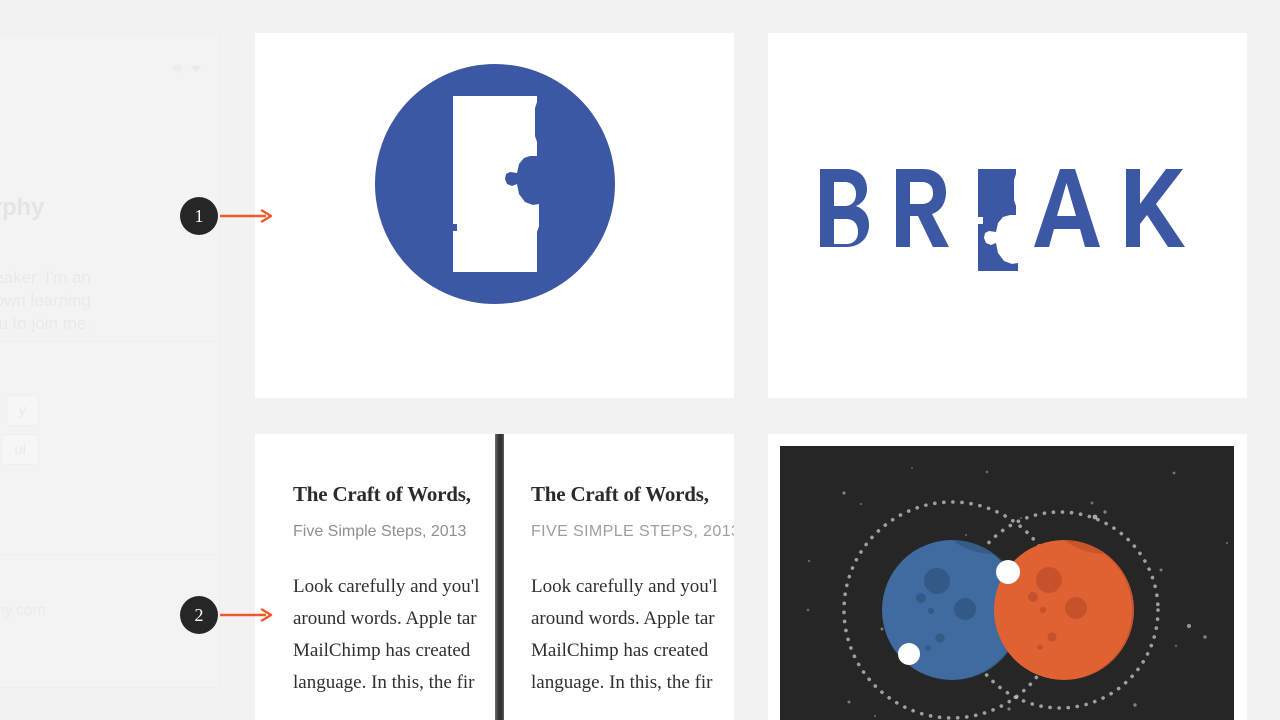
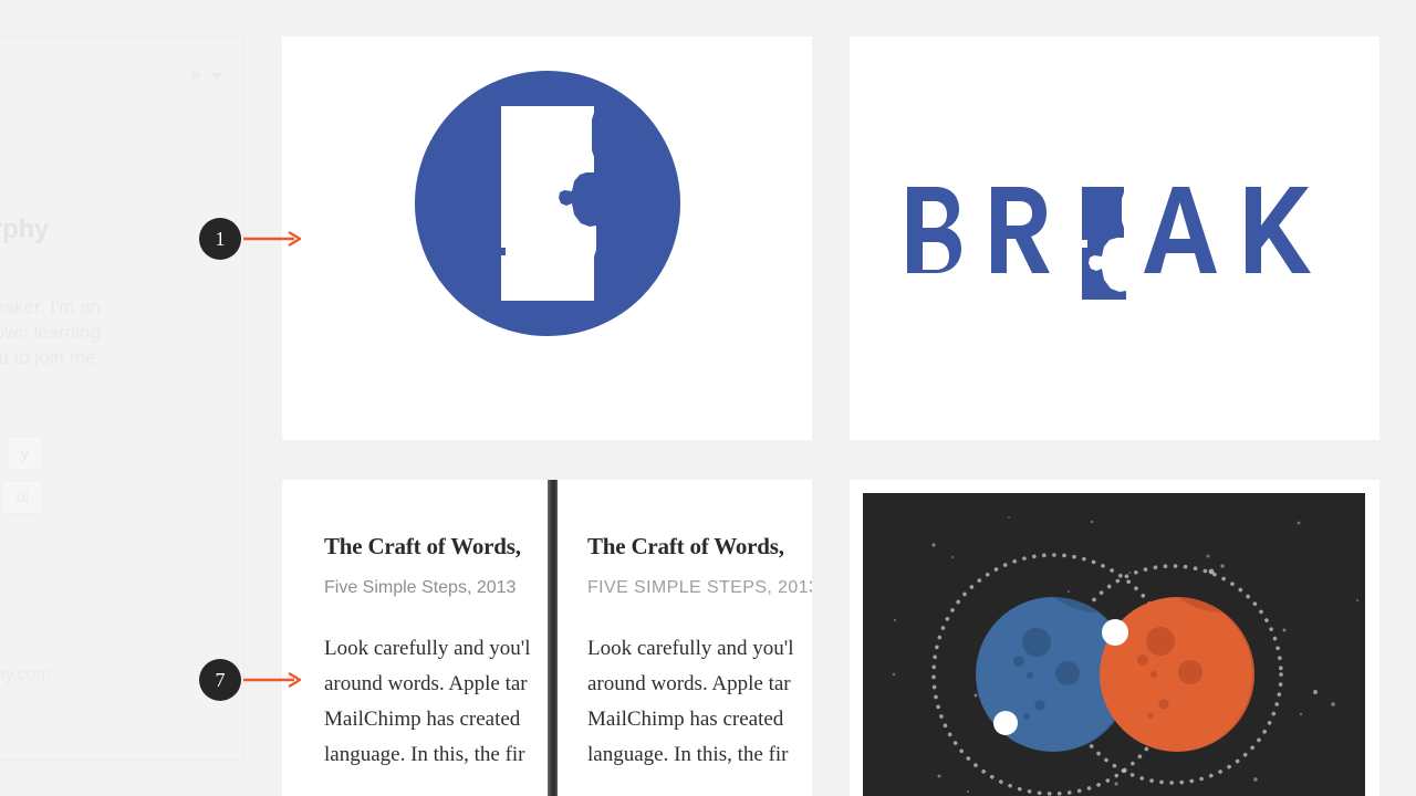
  The Craft of Words,
  Five Simple Steps, 2013
  Look carefully and you'l
  around words. Apple tar
  MailChimp has created
  language. In this, the fir
  The Craft of Words,
  FIVE SIMPLE STEPS, 201
  Look carefully and you'l
  around words. Apple tar
  MailChimp has created
  language. In this, the fir
  1
- 2
+ 7
